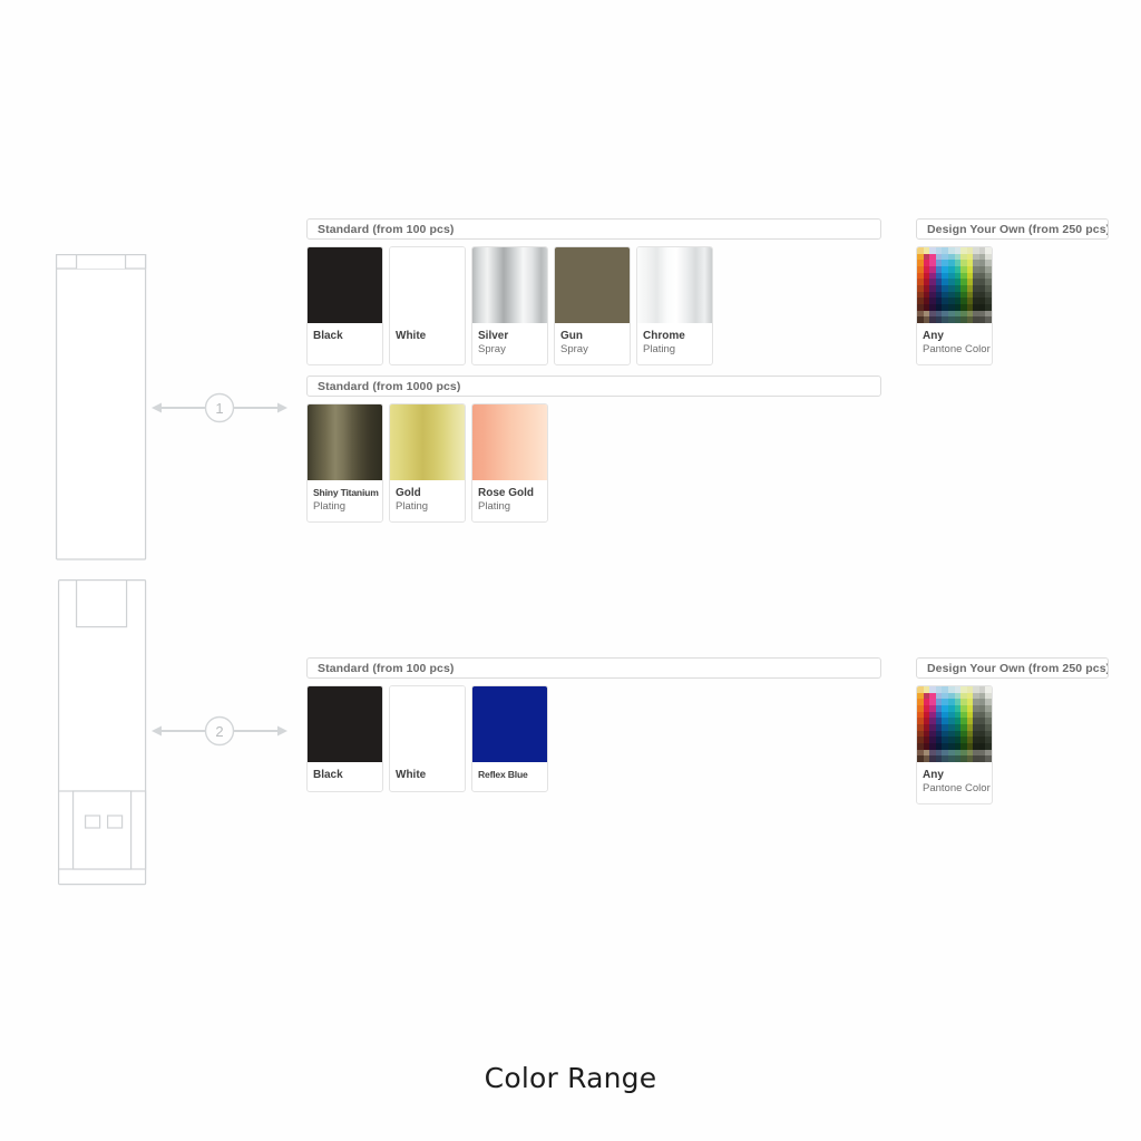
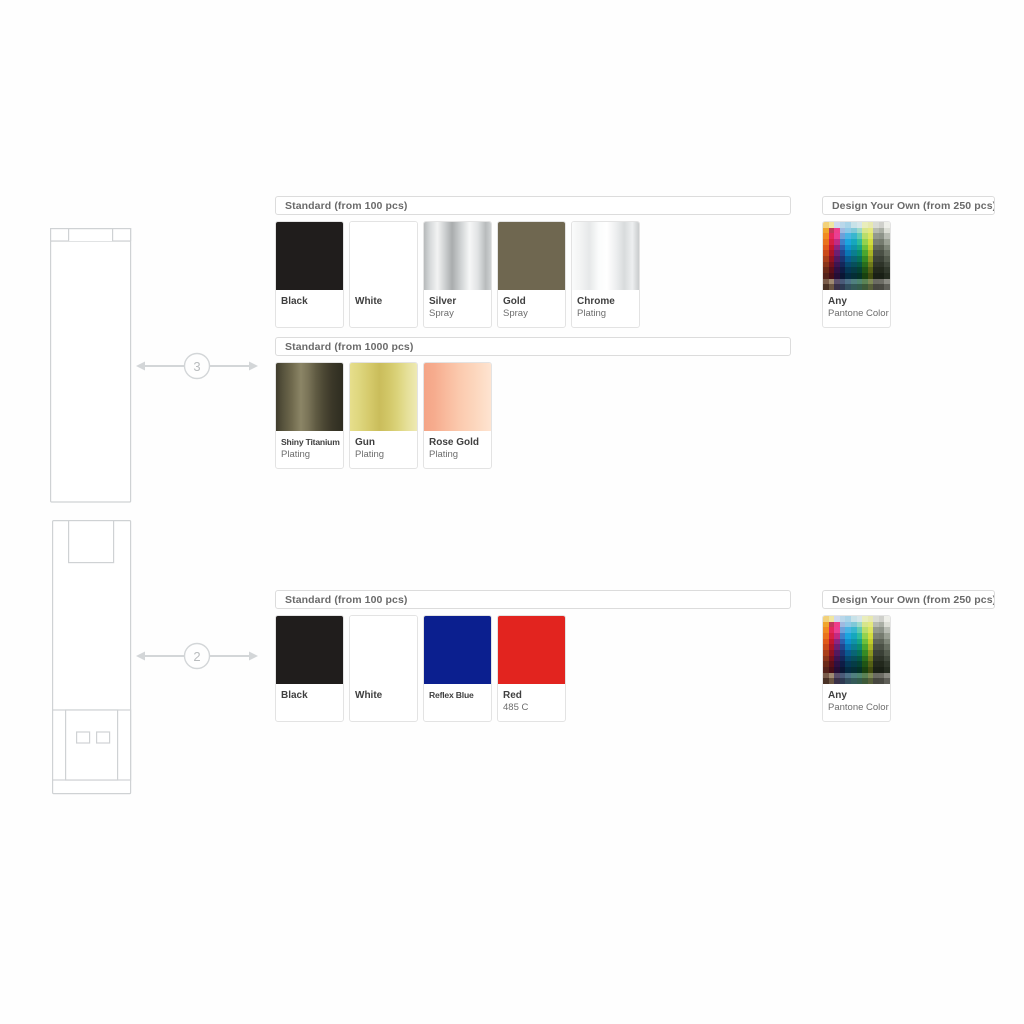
- 1
+ 3
  2
  Standard (from 100 pcs)
  Black
  White
  Silver
  Spray
- Gun
+ Gold
  Spray
  Chrome
  Plating
  Standard (from 1000 pcs)
  Shiny Titanium
  Plating
- Gold
+ Gun
  Plating
  Rose Gold
  Plating
  Design Your Own (from 250 pcs)
  Any
  Pantone Color
  Standard (from 100 pcs)
  Black
  White
  Reflex Blue
+ Red
+ 485 C
  Design Your Own (from 250 pcs)
  Any
  Pantone Color
- Color Range
